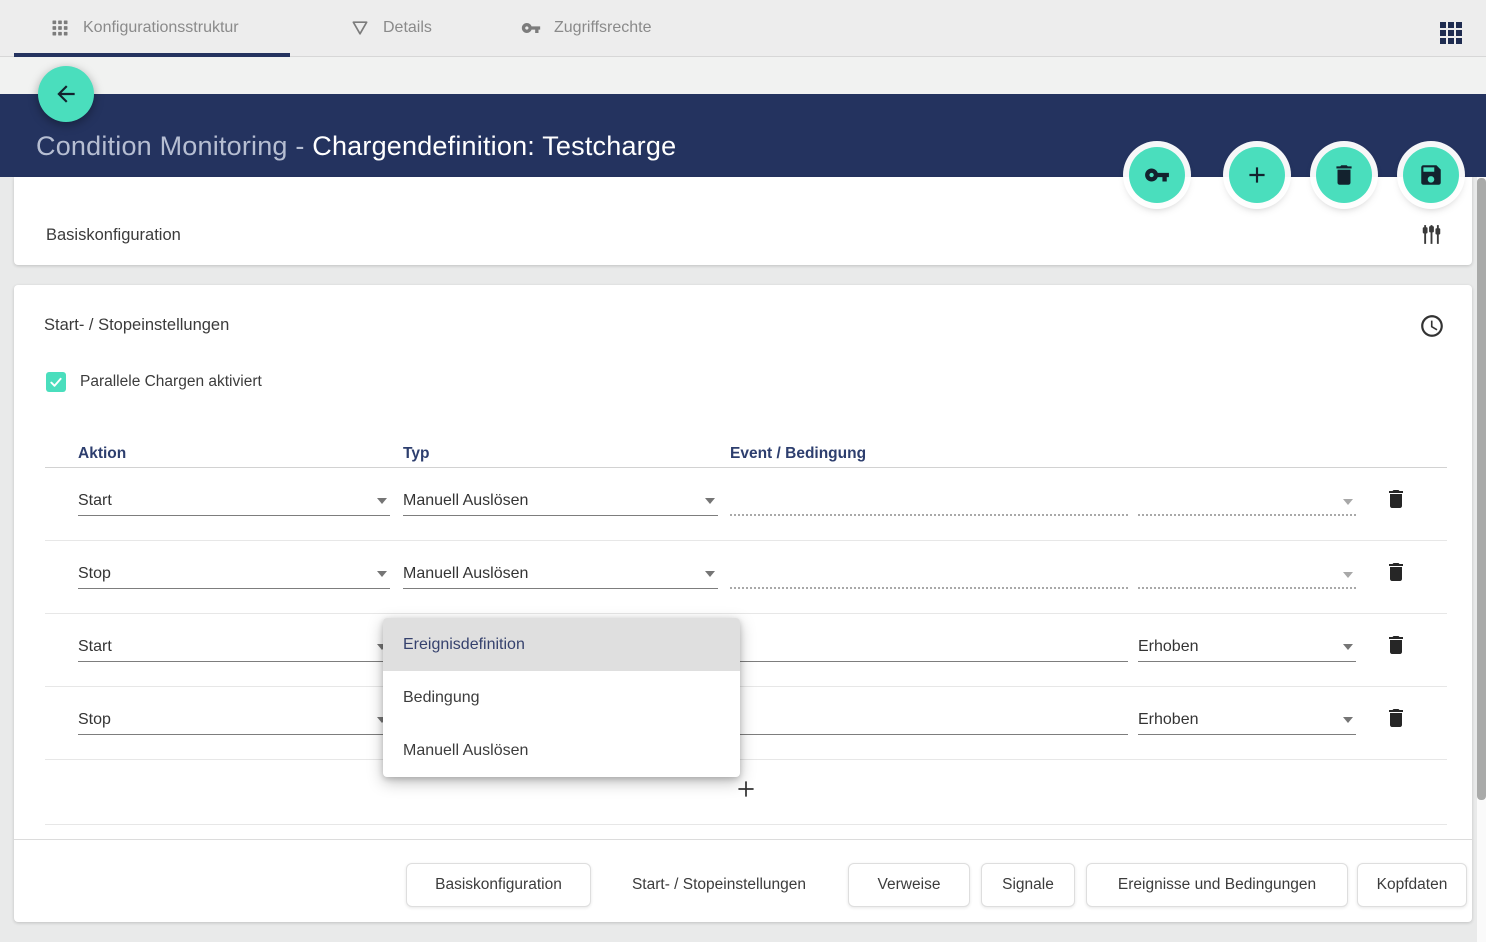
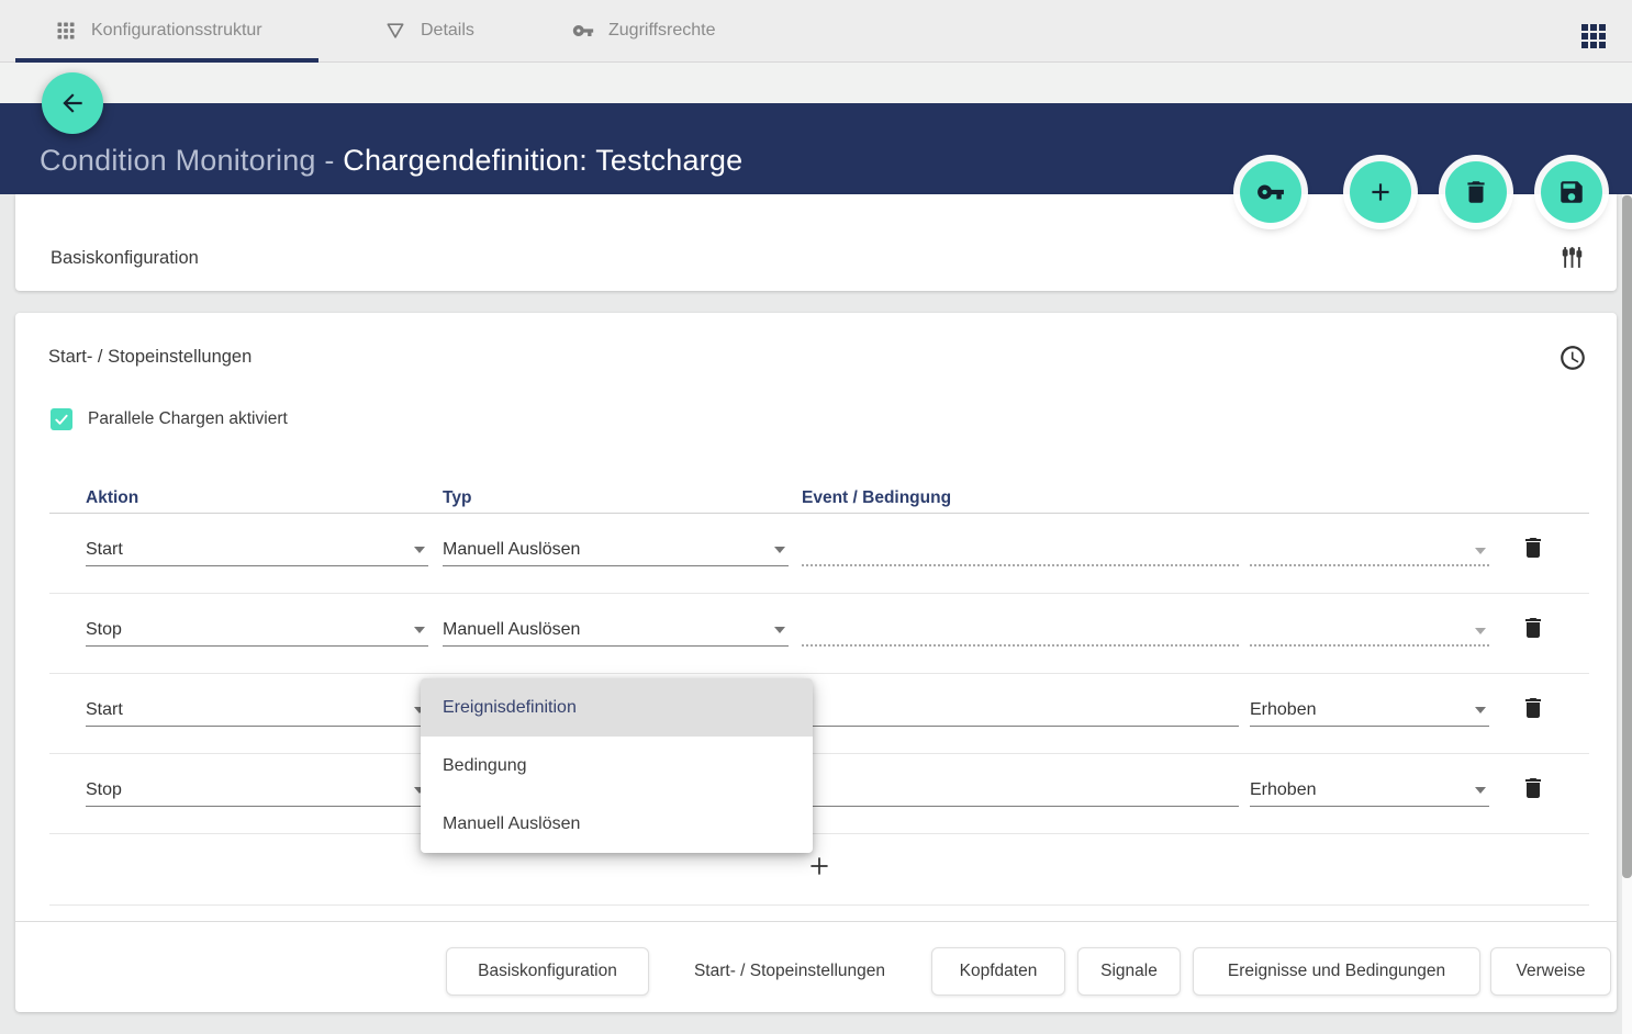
  Konfigurationsstruktur
  Details
  Zugriffsrechte
  Condition Monitoring - Chargendefinition: Testcharge
  Basiskonfiguration
  Start- / Stopeinstellungen
  Parallele Chargen aktiviert
  Aktion
  Typ
  Event / Bedingung
  Start
  Manuell Auslösen
  Stop
  Manuell Auslösen
  Start
  Erhoben
  Stop
  Erhoben
  Basiskonfiguration
  Start- / Stopeinstellungen
- Verweise
+ Kopfdaten
  Signale
  Ereignisse und Bedingungen
- Kopfdaten
+ Verweise
  Ereignisdefinition
  Bedingung
  Manuell Auslösen
